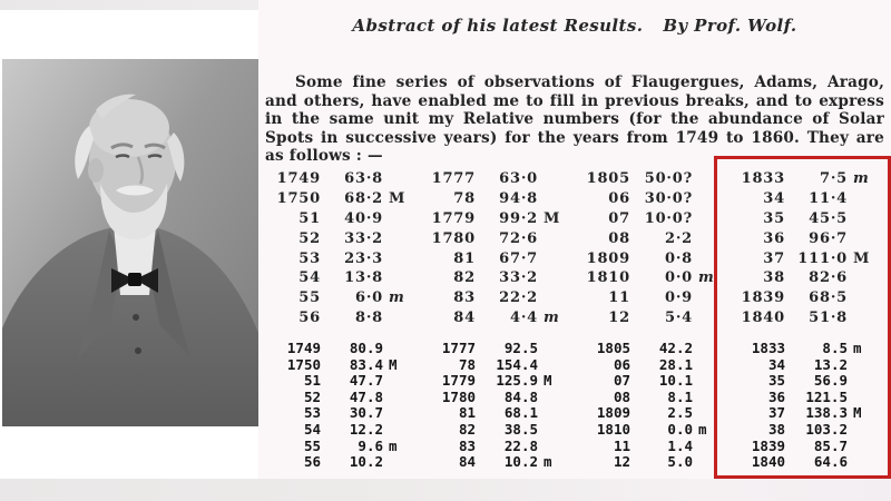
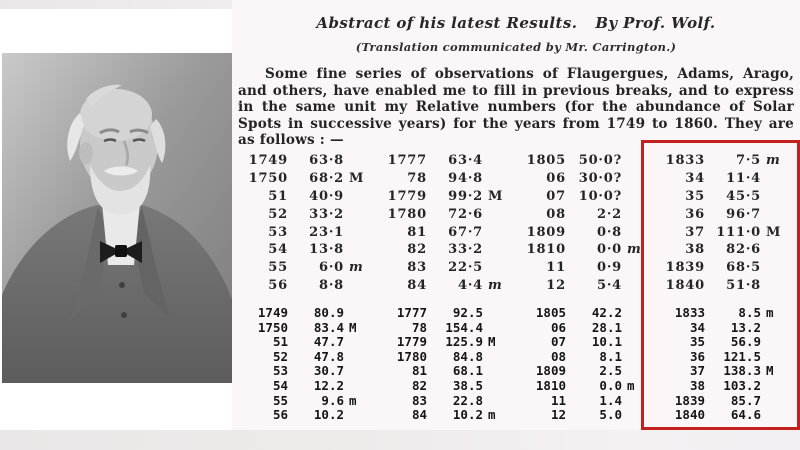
  Abstract of his latest Results. By Prof. Wolf.
+ (Translation communicated by Mr. Carrington.)
  Some fine series of observations of Flaugergues, Adams, Arago, and others, have enabled me to fill in previous breaks, and to express in the same unit my Relative numbers (for the abundance of Solar Spots in successive years) for the years from 1749 to 1860. They are as follows : —
  1749
  63·8
  1750
  68·2
  M
  51
  40·9
  52
  33·2
  53
- 23·3
+ 23·1
  54
  13·8
  55
  6·0
  m
  56
  8·8
  1777
- 63·0
+ 63·4
  78
  94·8
  1779
  99·2
  M
  1780
  72·6
  81
  67·7
  82
  33·2
  83
- 22·2
+ 22·5
  84
  4·4
  m
  1805
  50·0?
  06
  30·0?
  07
  10·0?
  08
  2·2
  1809
  0·8
  1810
  0·0
  m
  11
  0·9
  12
  5·4
  1833
  7·5
  m
  34
  11·4
  35
  45·5
  36
  96·7
  37
  111·0
  M
  38
  82·6
  1839
  68·5
  1840
  51·8
  1749
  80.9
  1750
  83.4
  M
  51
  47.7
  52
  47.8
  53
  30.7
  54
  12.2
  55
  9.6
  m
  56
  10.2
  1777
  92.5
  78
  154.4
  1779
  125.9
  M
  1780
  84.8
  81
  68.1
  82
  38.5
  83
  22.8
  84
  10.2
  m
  1805
  42.2
  06
  28.1
  07
  10.1
  08
  8.1
  1809
  2.5
  1810
  0.0
  m
  11
  1.4
  12
  5.0
  1833
  8.5
  m
  34
  13.2
  35
  56.9
  36
  121.5
  37
  138.3
  M
  38
  103.2
  1839
  85.7
  1840
  64.6
